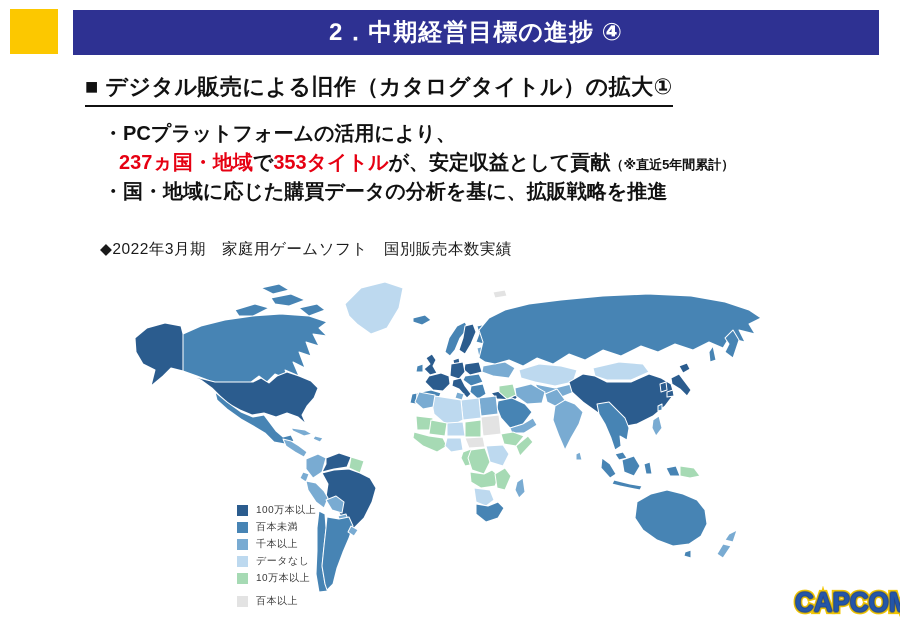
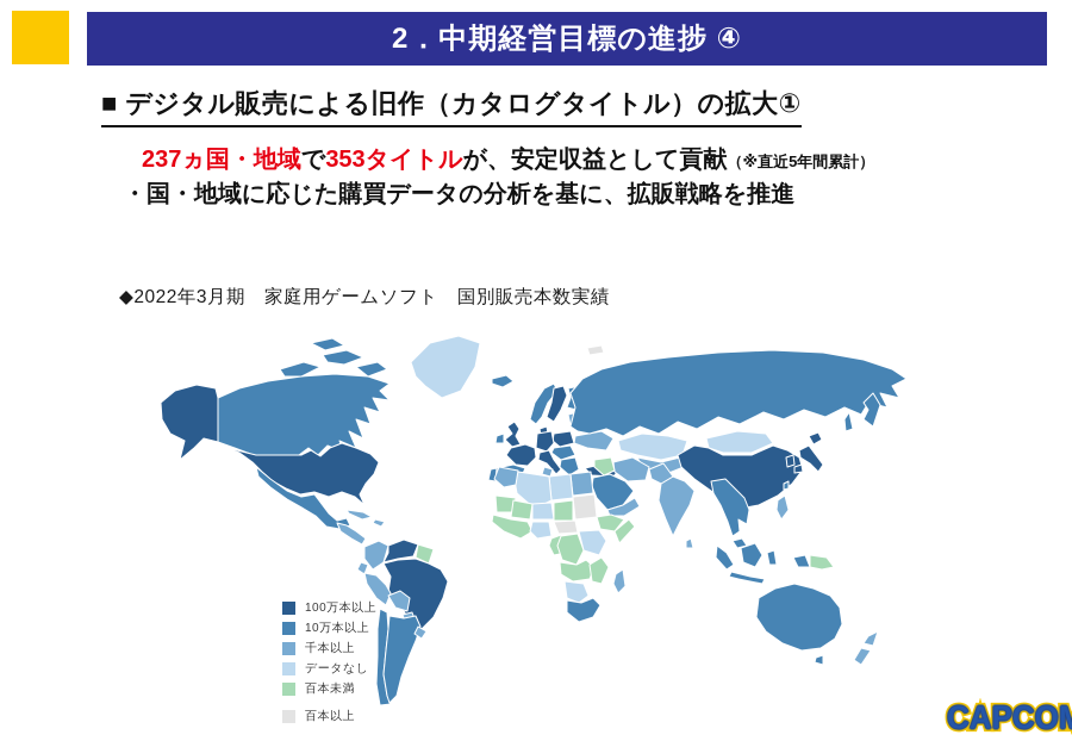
  2．中期経営目標の進捗 ④
  ■ デジタル販売による旧作（カタログタイトル）の拡大①
- ・PCプラットフォームの活用により、
  237ヵ国・地域で353タイトルが、安定収益として貢献（※直近5年間累計）
  ・国・地域に応じた購買データの分析を基に、拡販戦略を推進
  ◆2022年3月期 家庭用ゲームソフト 国別販売本数実績
  100万本以上
- 百本未満
+ 10万本以上
  千本以上
  データなし
- 10万本以上
+ 百本未満
  百本以上
  CAPCO
